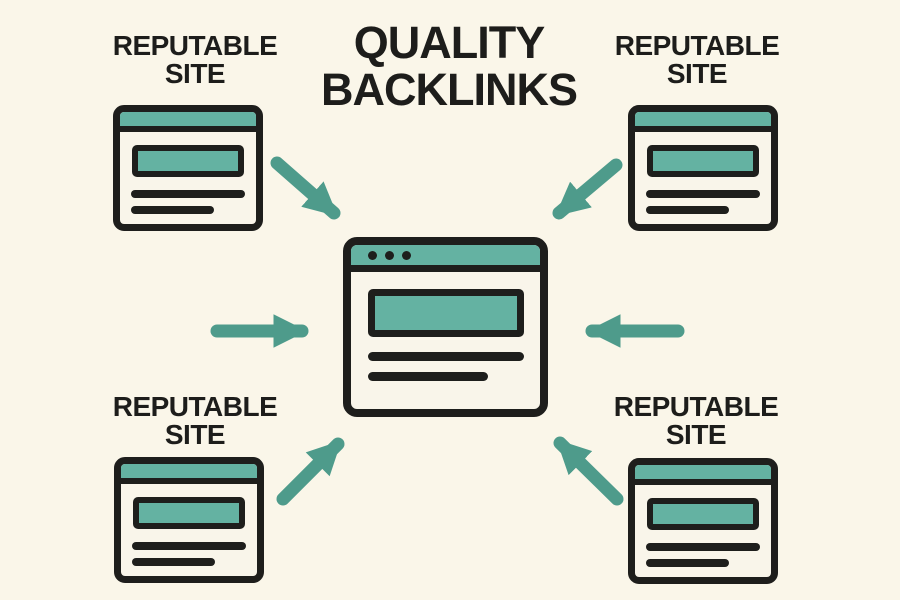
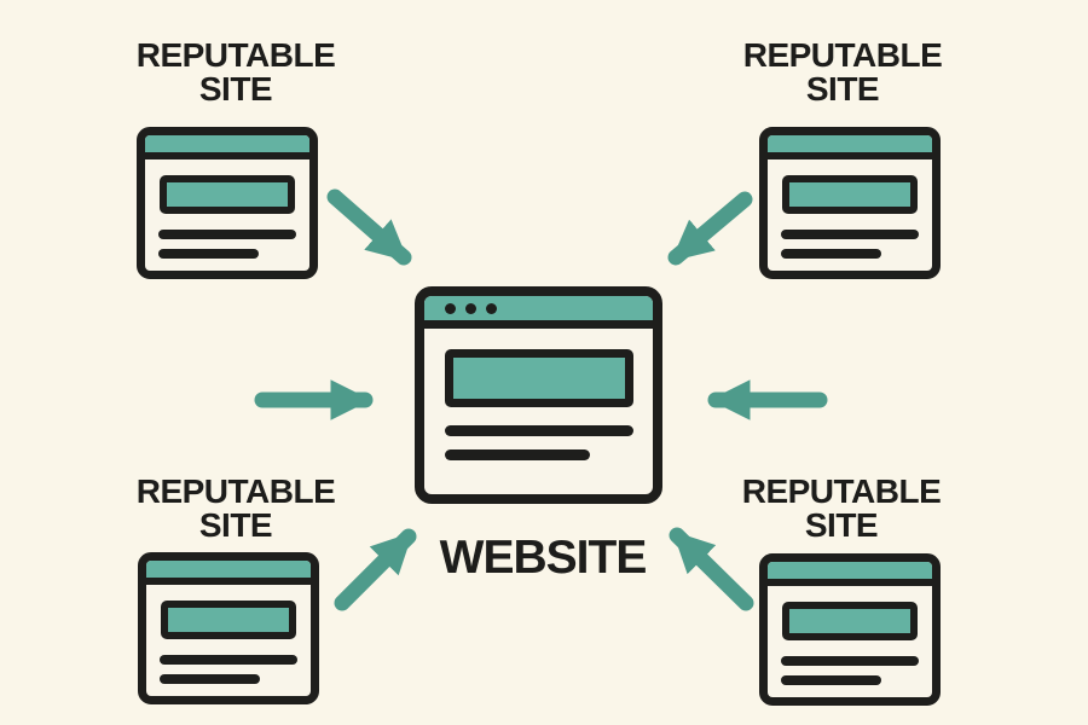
- QUALITY
- BACKLINKS
  REPUTABLE
  SITE
  REPUTABLE
  SITE
  REPUTABLE
  SITE
  REPUTABLE
  SITE
+ WEBSITE
